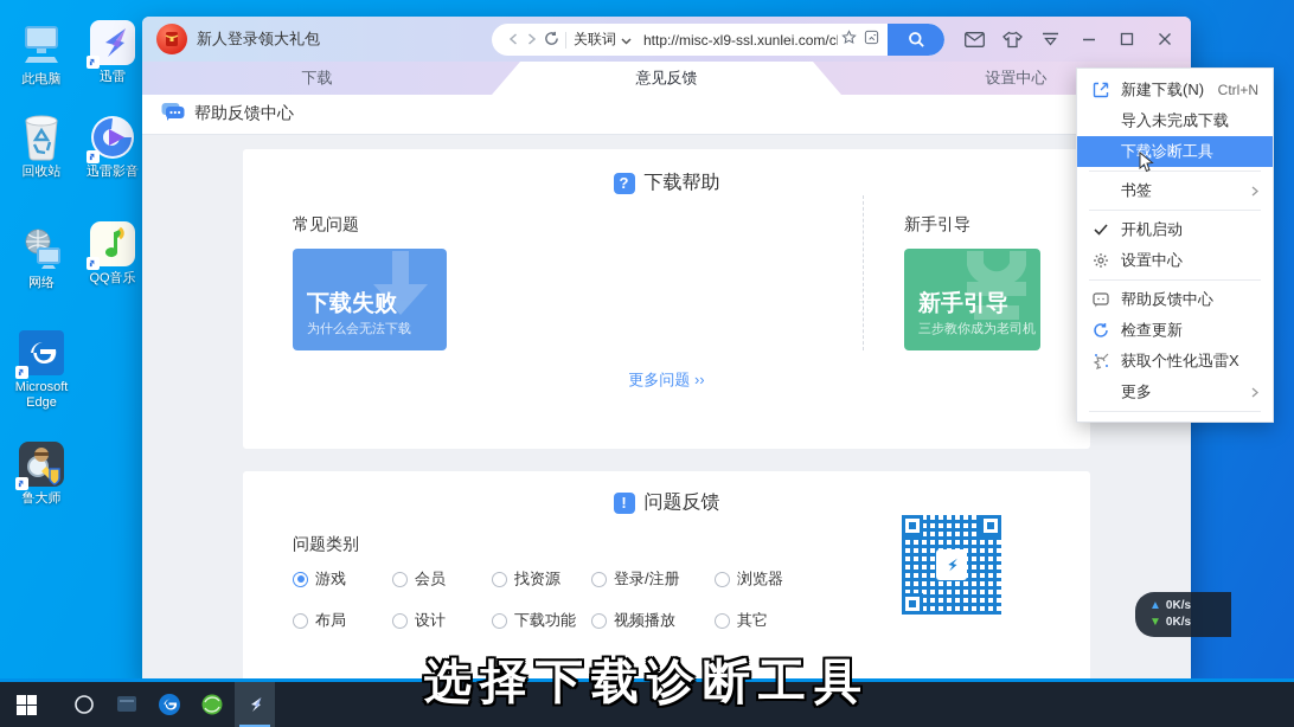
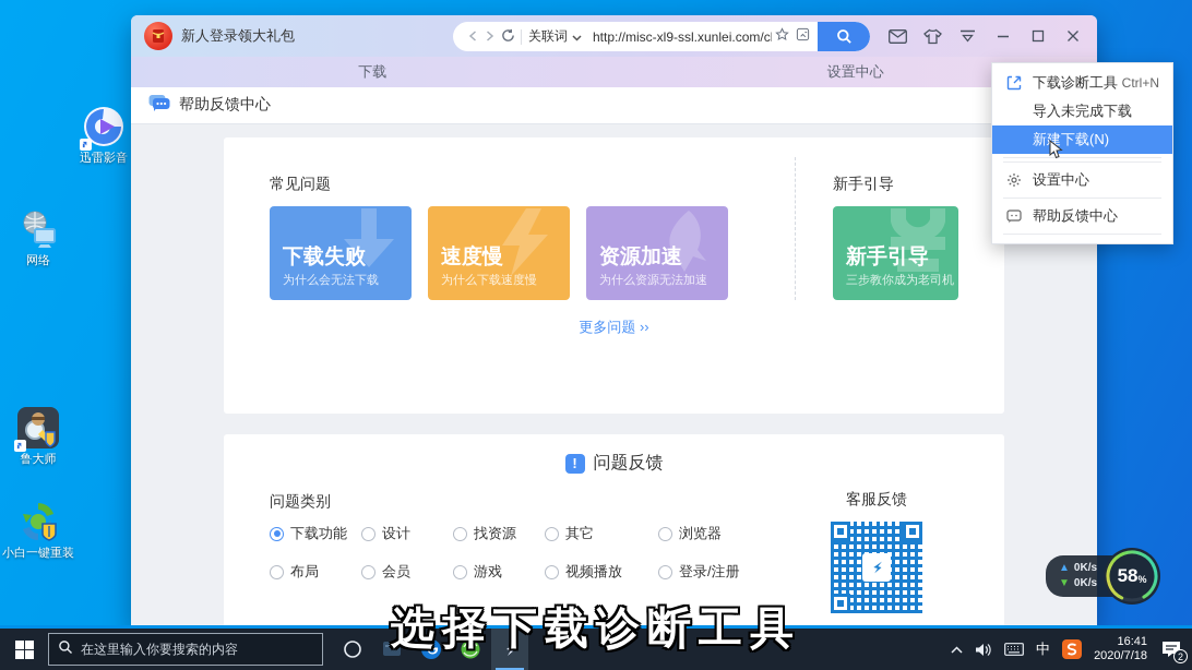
- 此电脑
- 迅雷
- 回收站
  迅雷影音
  网络
- QQ音乐
- Microsoft Edge
  鲁大师
+ 小白一键重装
  新人登录领大礼包
  关联词
  http://misc-xl9-ssl.xunlei.com/c
  下载
- 意见反馈
  设置中心
  帮助反馈中心
- ?
- 下载帮助
  常见问题
  下载失败
  为什么会无法下载
+ 速度慢
+ 为什么下载速度慢
+ 资源加速
+ 为什么资源无法加速
  新手引导
  新手引导
  三步教你成为老司机
  更多问题 ››
  !
  问题反馈
  问题类别
- 游戏
+ 下载功能
- 会员
+ 设计
  找资源
- 登录/注册
+ 其它
  浏览器
  布局
- 设计
+ 会员
- 下载功能
+ 游戏
  视频播放
- 其它
+ 登录/注册
+ 客服反馈
- 新建下载(N)
+ 下载诊断工具
  Ctrl+N
  导入未完成下载
- 下载诊断工具
+ 新建下载(N)
- 书签
- 开机启动
  设置中心
  帮助反馈中心
- 检查更新
- 获取个性化迅雷X
- 更多
  ▲
  0K/s
  ▼
  0K/s
+ 58
+ %
+ 在这里输入你要搜索的内容
+ 中
+ 16:41
+ 2020/7/18
+ 2
  选择下载诊断工具
